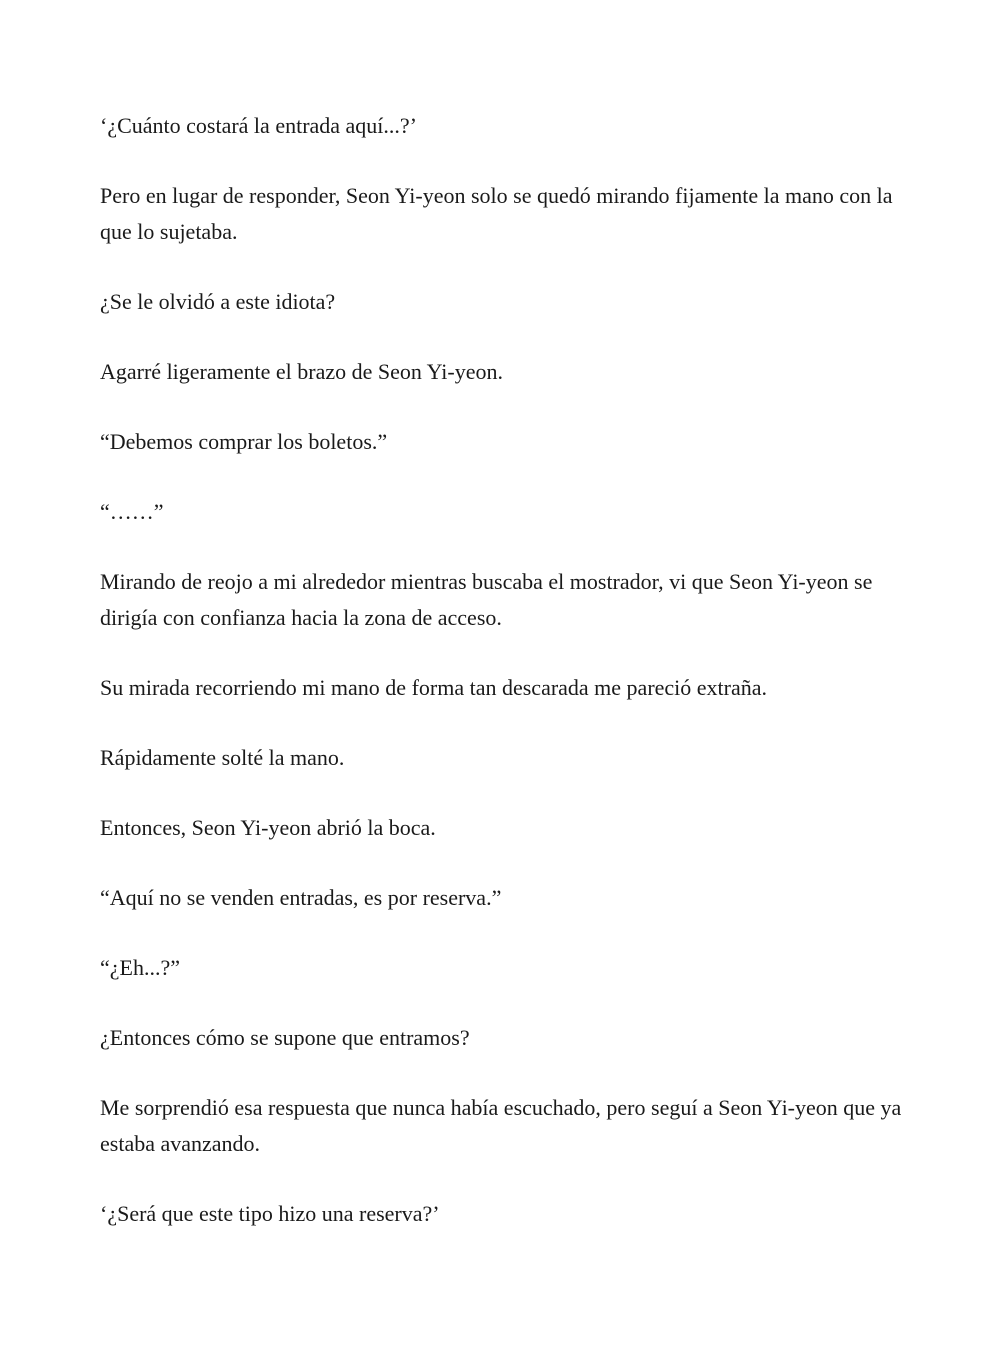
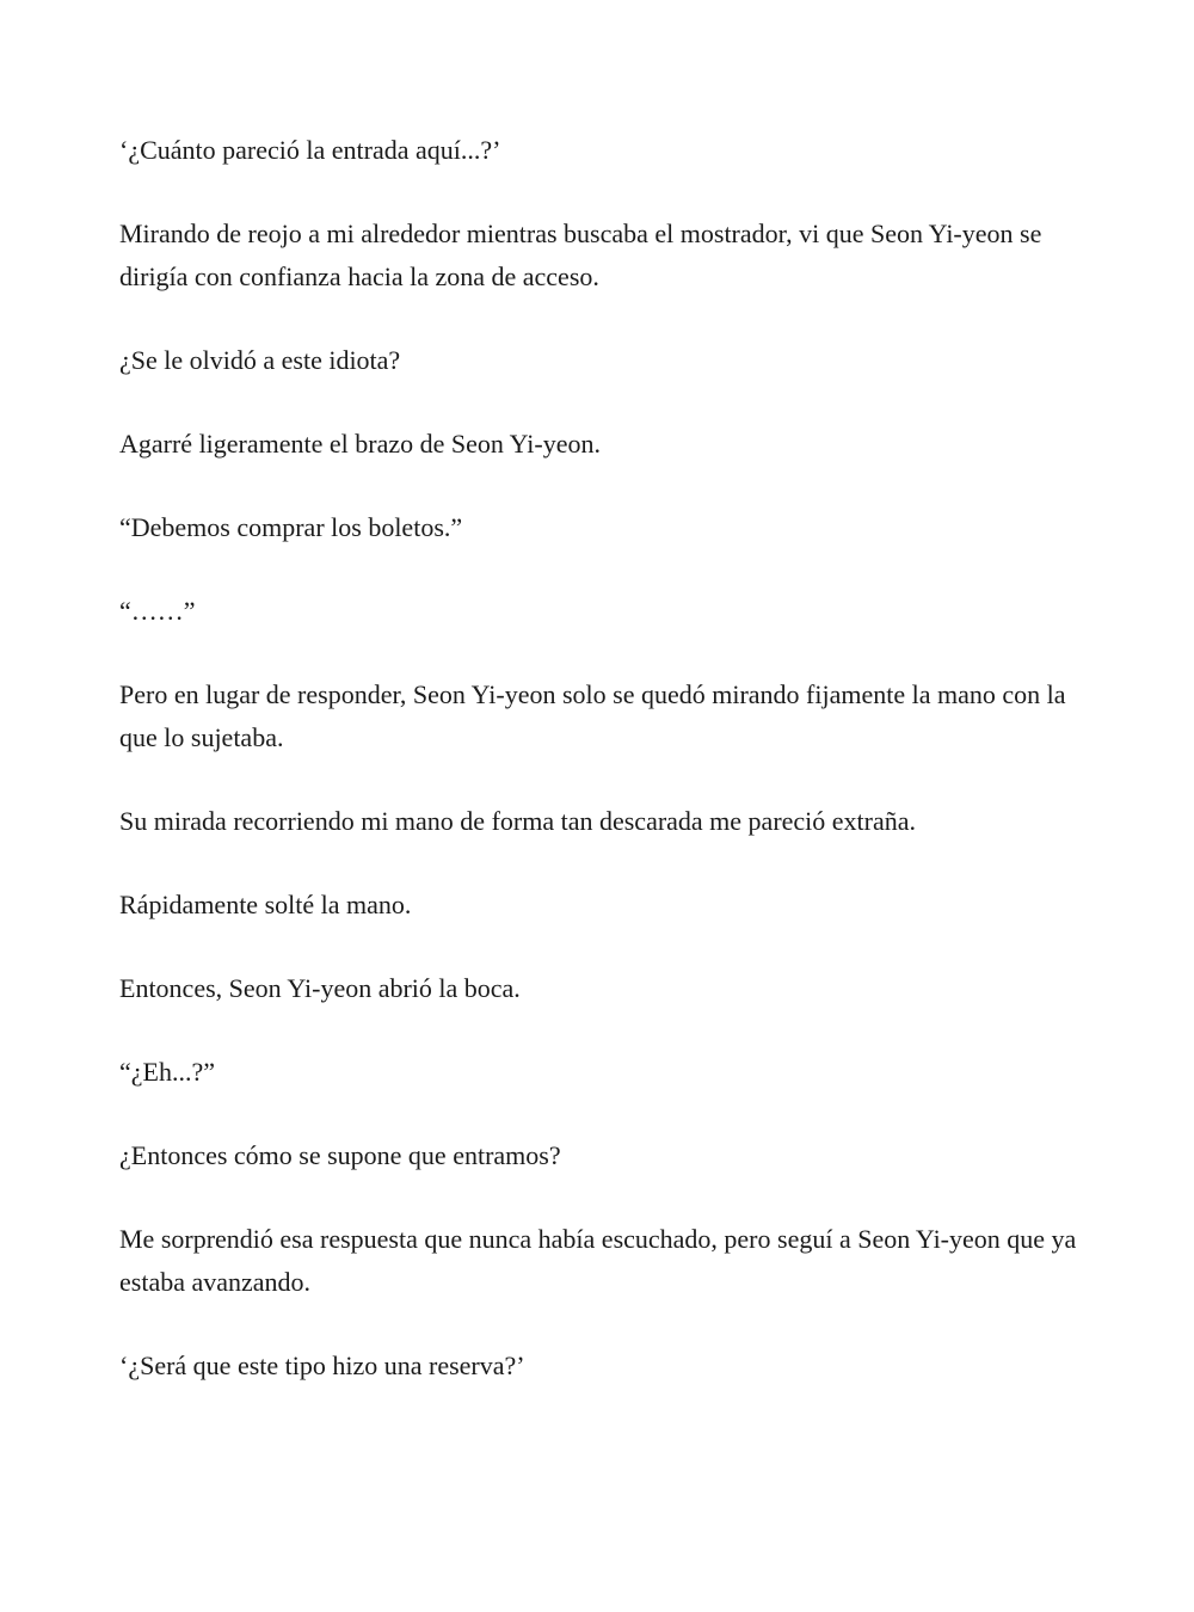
- ‘¿Cuánto costará la entrada aquí...?’
+ ‘¿Cuánto pareció la entrada aquí...?’
- Pero en lugar de responder, Seon Yi-yeon solo se quedó mirando fijamente la mano con la que lo sujetaba.
+ Mirando de reojo a mi alrededor mientras buscaba el mostrador, vi que Seon Yi-yeon se dirigía con confianza hacia la zona de acceso.
  ¿Se le olvidó a este idiota?
  Agarré ligeramente el brazo de Seon Yi-yeon.
  “Debemos comprar los boletos.”
  “……”
- Mirando de reojo a mi alrededor mientras buscaba el mostrador, vi que Seon Yi-yeon se dirigía con confianza hacia la zona de acceso.
+ Pero en lugar de responder, Seon Yi-yeon solo se quedó mirando fijamente la mano con la que lo sujetaba.
  Su mirada recorriendo mi mano de forma tan descarada me pareció extraña.
  Rápidamente solté la mano.
  Entonces, Seon Yi-yeon abrió la boca.
- “Aquí no se venden entradas, es por reserva.”
  “¿Eh...?”
  ¿Entonces cómo se supone que entramos?
  Me sorprendió esa respuesta que nunca había escuchado, pero seguí a Seon Yi-yeon que ya estaba avanzando.
  ‘¿Será que este tipo hizo una reserva?’
